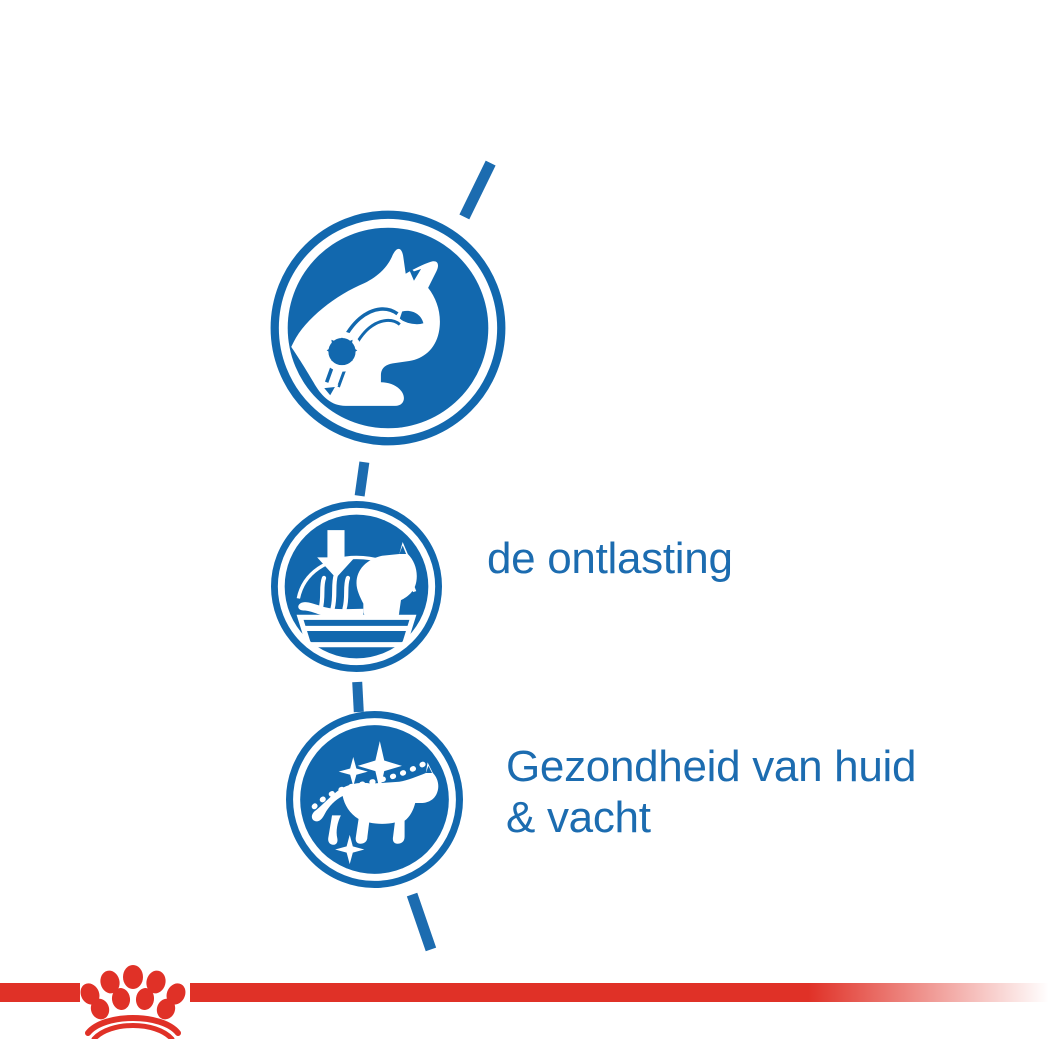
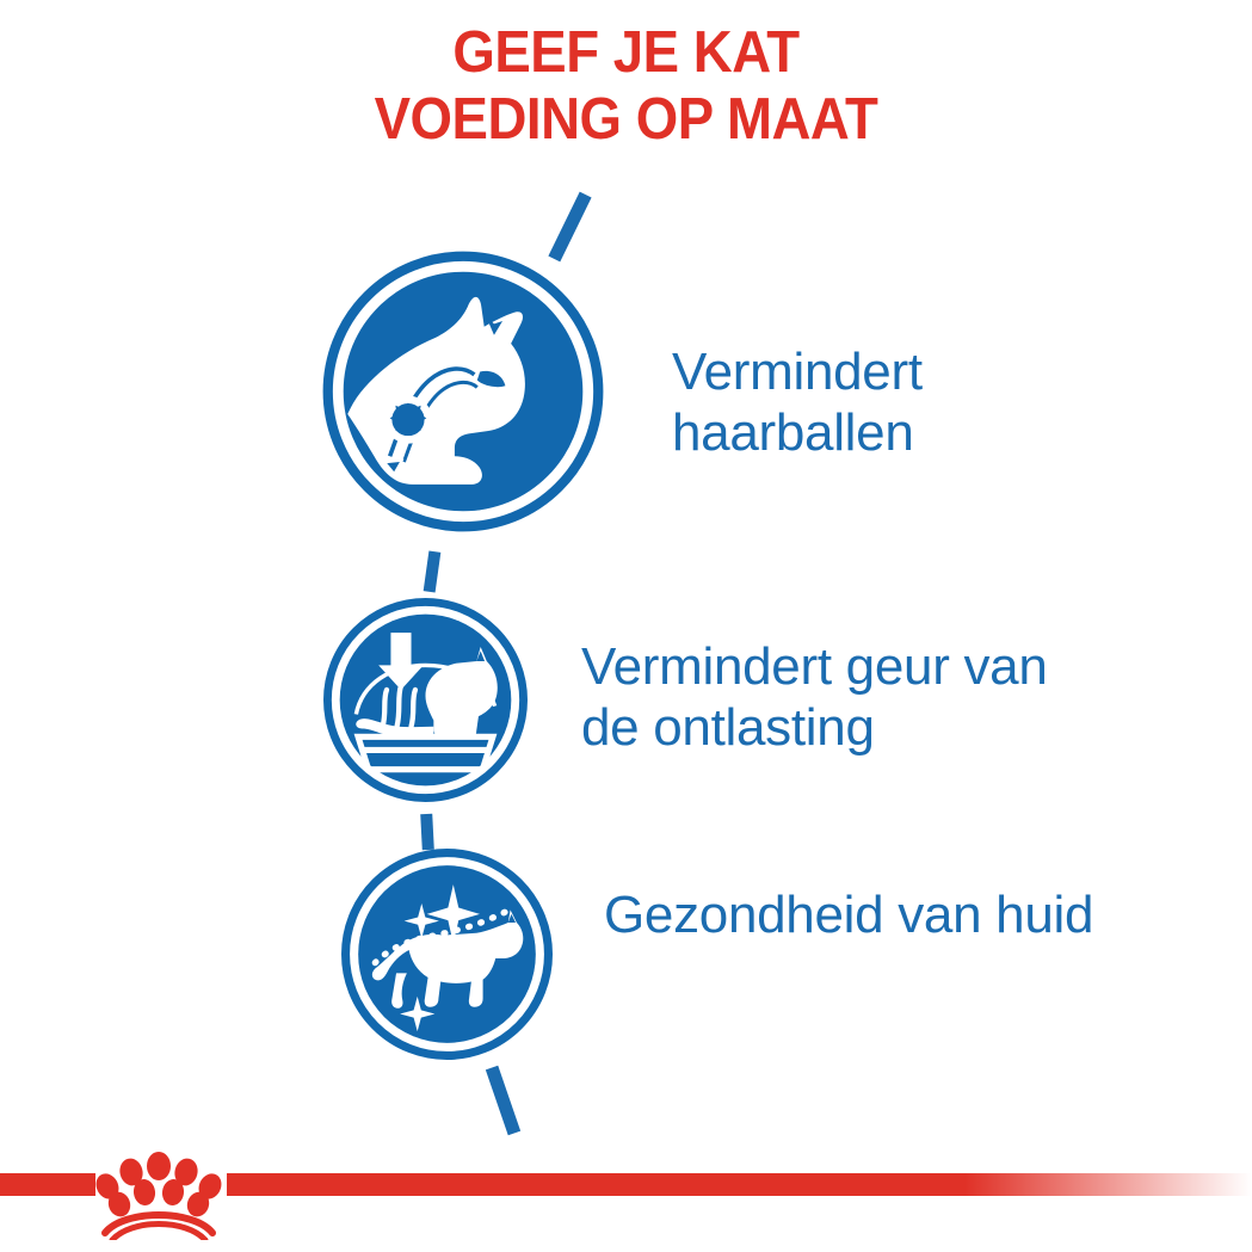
+ GEEF JE KAT
+ VOEDING OP MAAT
+ Vermindert
+ haarballen
+ Vermindert geur van
  de ontlasting
  Gezondheid van huid
- & vacht
